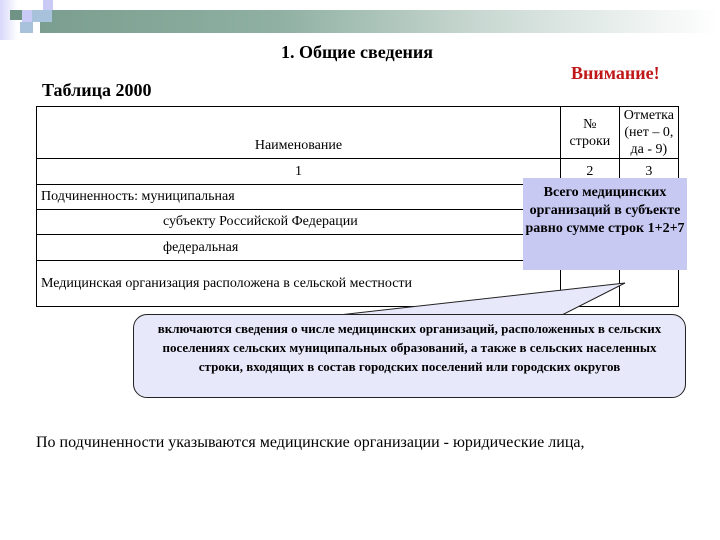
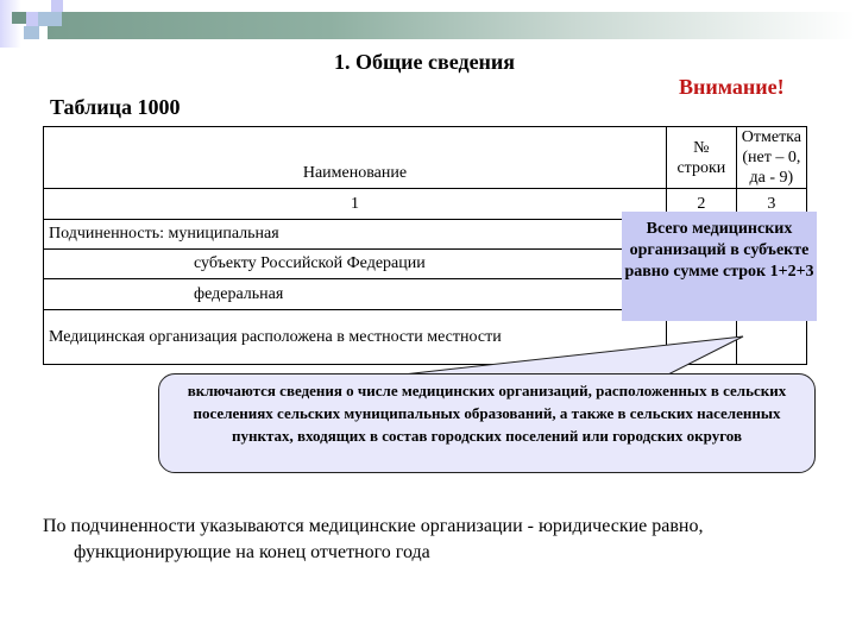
  1. Общие сведения
  Внимание!
- Таблица 2000
+ Таблица 1000
  Наименование	№ строки	Отметка (нет – 0, да - 9)
  1	2	3
  Подчиненность: муниципальная
  субъекту Российской Федерации
  федеральная
- Медицинская организация расположена в сельской местности
+ Медицинская организация расположена в местности местности
- Всего медицинских организаций в субъекте равно сумме строк 1+2+7
+ Всего медицинских организаций в субъекте равно сумме строк 1+2+3
- включаются сведения о числе медицинских организаций, расположенных в сельских поселениях сельских муниципальных образований, а также в сельских населенных строки, входящих в состав городских поселений или городских округов
+ включаются сведения о числе медицинских организаций, расположенных в сельских поселениях сельских муниципальных образований, а также в сельских населенных пунктах, входящих в состав городских поселений или городских округов
- По подчиненности указываются медицинские организации - юридические лица,
+ По подчиненности указываются медицинские организации - юридические равно,
+ функционирующие на конец отчетного года
